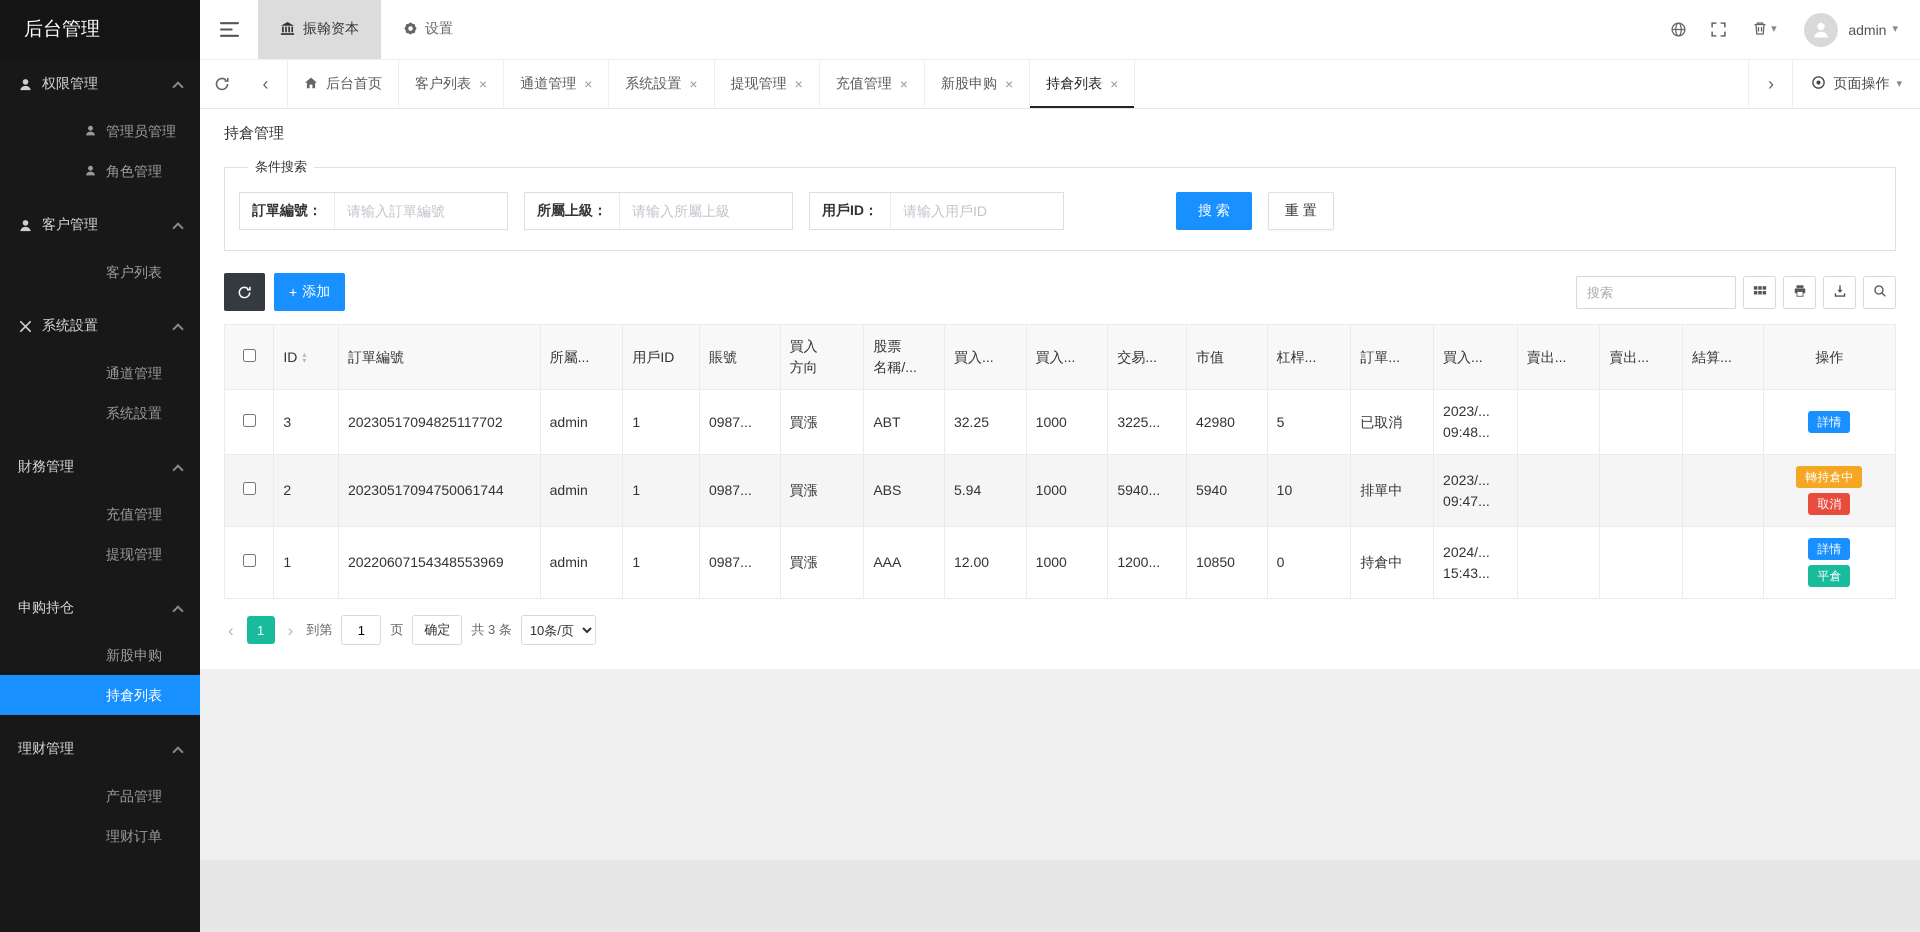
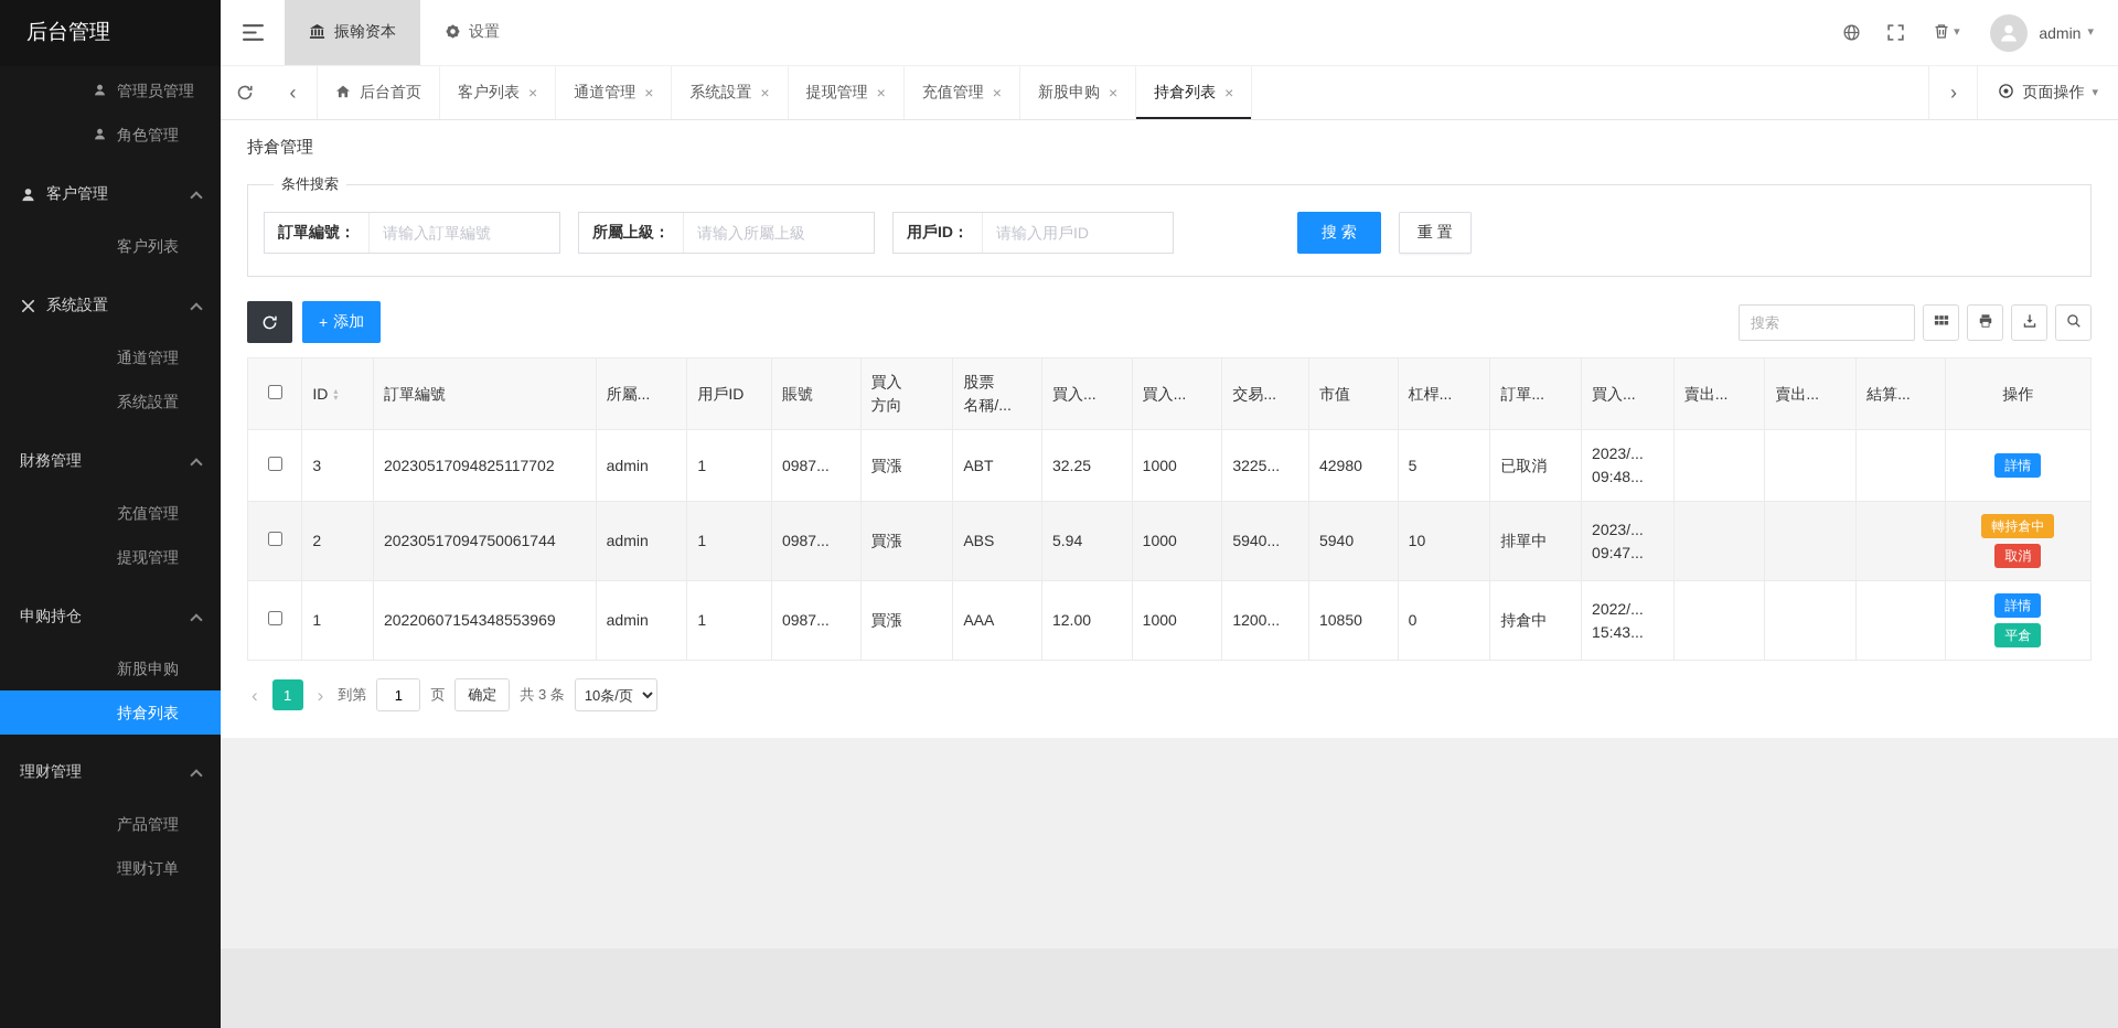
  后台管理
- 权限管理
  管理员管理
  角色管理
  客户管理
  客户列表
  系统設置
  通道管理
  系统設置
  財務管理
  充值管理
  提现管理
  申购持仓
  新股申购
  持倉列表
  理财管理
  产品管理
  理财订单
  振翰资本
  设置
  ▾
  admin
  ▾
  ‹
  后台首页
  客户列表
  ×
  通道管理
  ×
  系统設置
  ×
  提现管理
  ×
  充值管理
  ×
  新股申购
  ×
  持倉列表
  ×
  ›
  页面操作
  ▾
  持倉管理
  条件搜索
  訂單編號：
  请输入訂單編號
  所屬上級：
  请输入所屬上級
  用戶ID：
  请输入用戶ID
  搜 索
  重 置
  +
  添加
  搜索
  	ID ▴▾	訂單編號	所屬...	用戶ID	賬號	買入方向	股票名稱/...	買入...	買入...	交易...	市值	杠桿...	訂單...	買入...	賣出...	賣出...	結算...	操作
  	3	20230517094825117702	admin	1	0987...	買漲	ABT	32.25	1000	3225...	42980	5	已取消	2023/...09:48...				詳情
  	2	20230517094750061744	admin	1	0987...	買漲	ABS	5.94	1000	5940...	5940	10	排單中	2023/...09:47...				轉持倉中 取消
- 	1	20220607154348553969	admin	1	0987...	買漲	AAA	12.00	1000	1200...	10850	0	持倉中	2024/...15:43...				詳情 平倉
+ 	1	20220607154348553969	admin	1	0987...	買漲	AAA	12.00	1000	1200...	10850	0	持倉中	2022/...15:43...				詳情 平倉
  ‹
  1
  ›
  到第
  1
  页
  确定
  共 3 条
  10条/页
